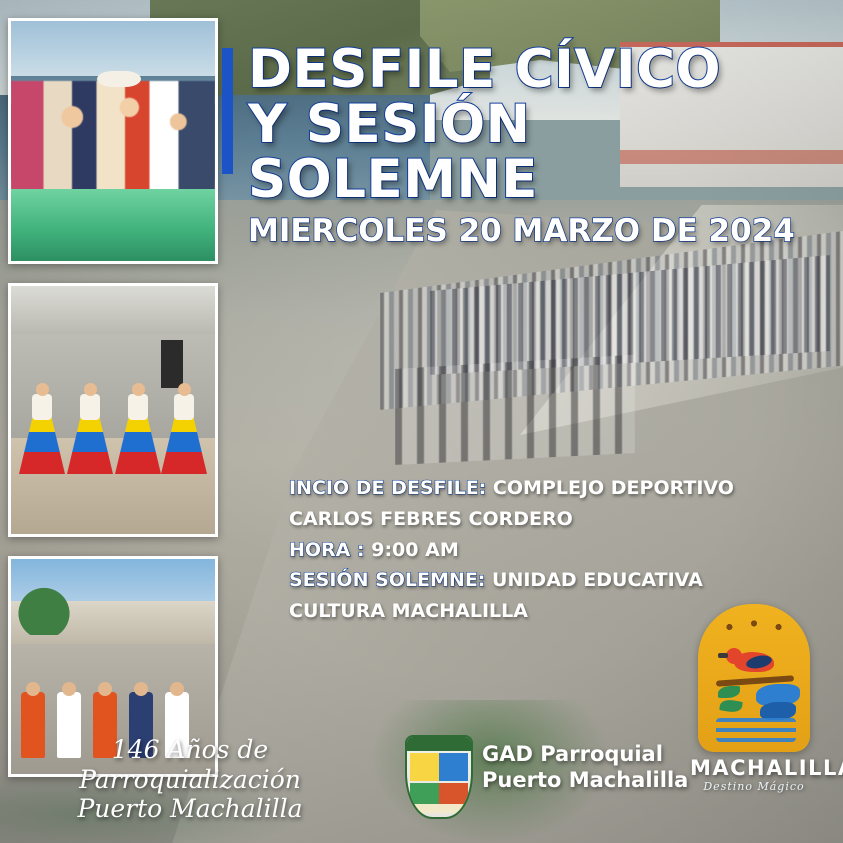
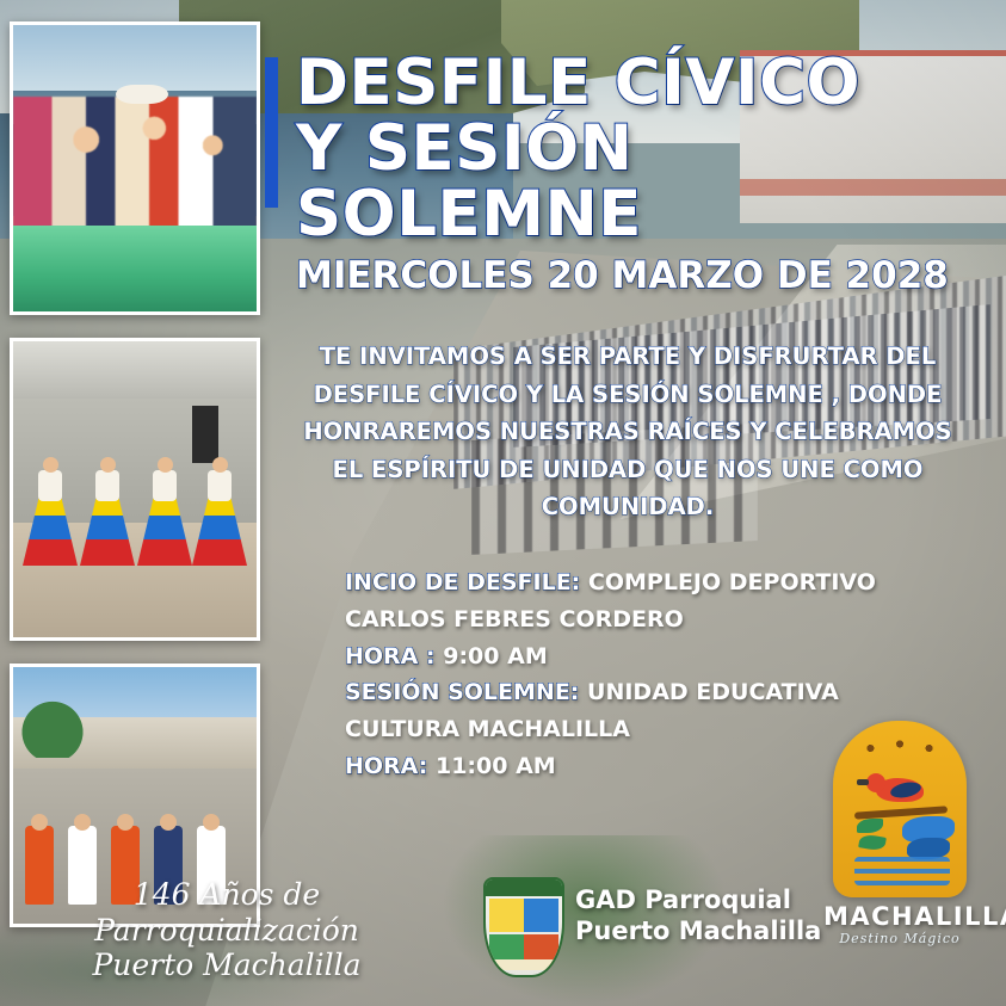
  146 Años de Parroquialización
  Puerto Machalilla
  DESFILE CÍVICO
  Y SESIÓN SOLEMNE
- MIERCOLES 20 MARZO DE 2024
+ MIERCOLES 20 MARZO DE 2028
+ TE INVITAMOS A SER PARTE Y DISFRURTAR DEL DESFILE CÍVICO Y LA SESIÓN SOLEMNE , DONDE HONRAREMOS NUESTRAS RAÍCES Y CELEBRAMOS EL ESPÍRITU DE UNIDAD QUE NOS UNE COMO COMUNIDAD.
  INCIO DE DESFILE: COMPLEJO DEPORTIVO CARLOS FEBRES CORDERO
  HORA : 9:00 AM
  SESIÓN SOLEMNE: UNIDAD EDUCATIVA CULTURA MACHALILLA
+ HORA: 11:00 AM
  GAD Parroquial
  Puerto Machalilla
  MACHALILL
  Destino Mágico
